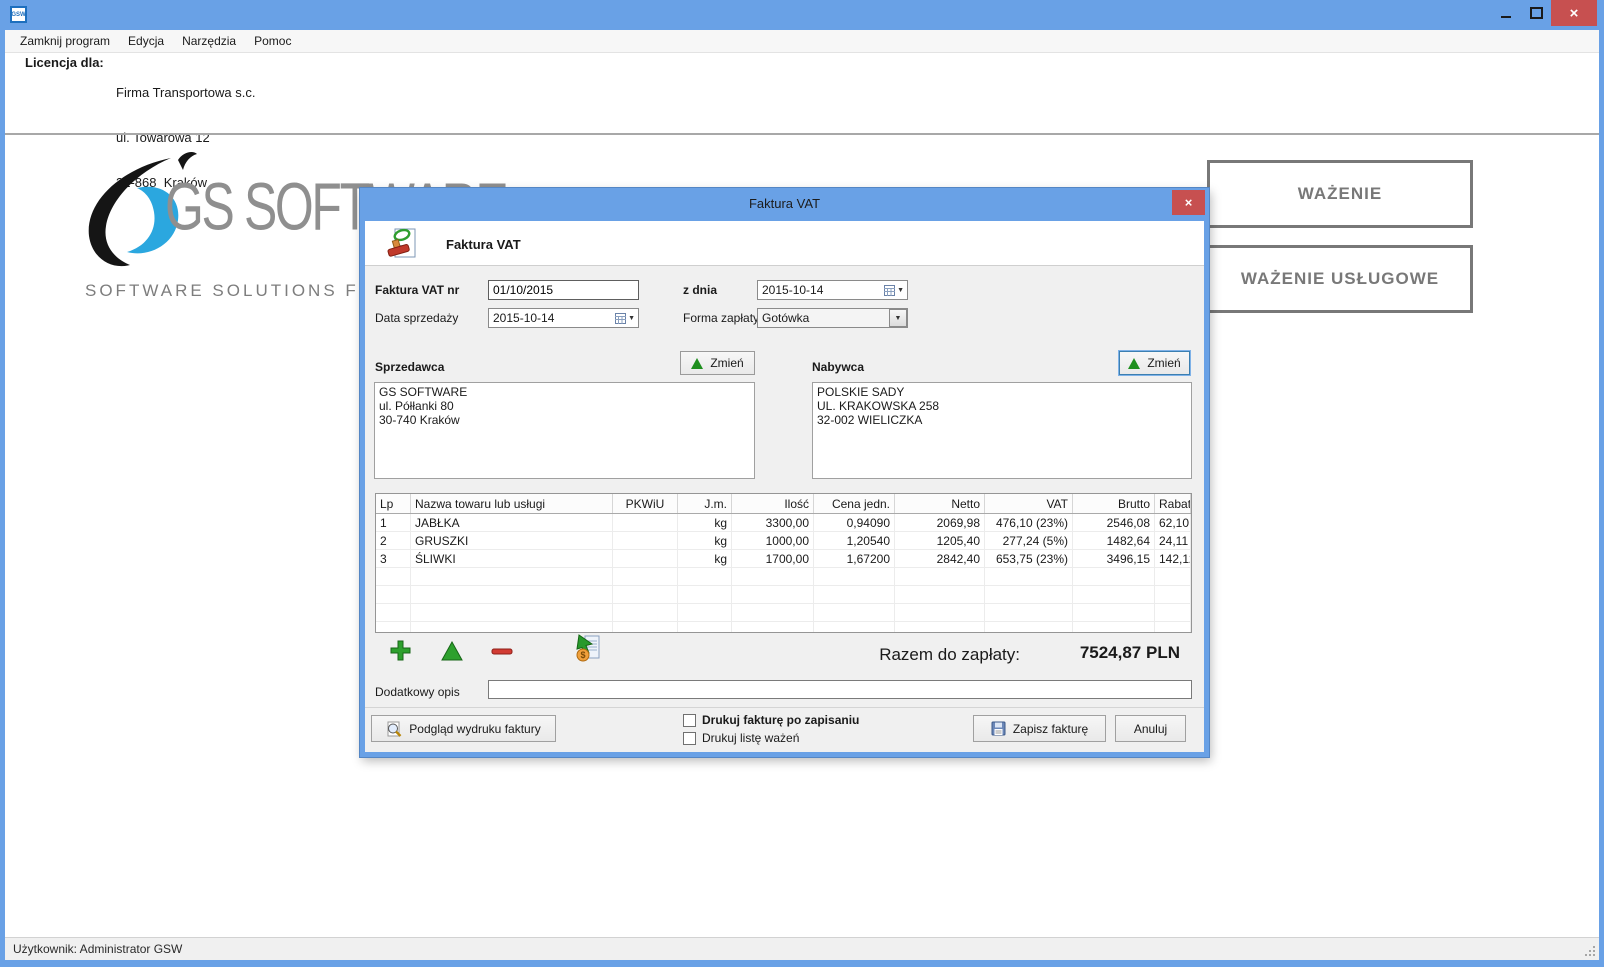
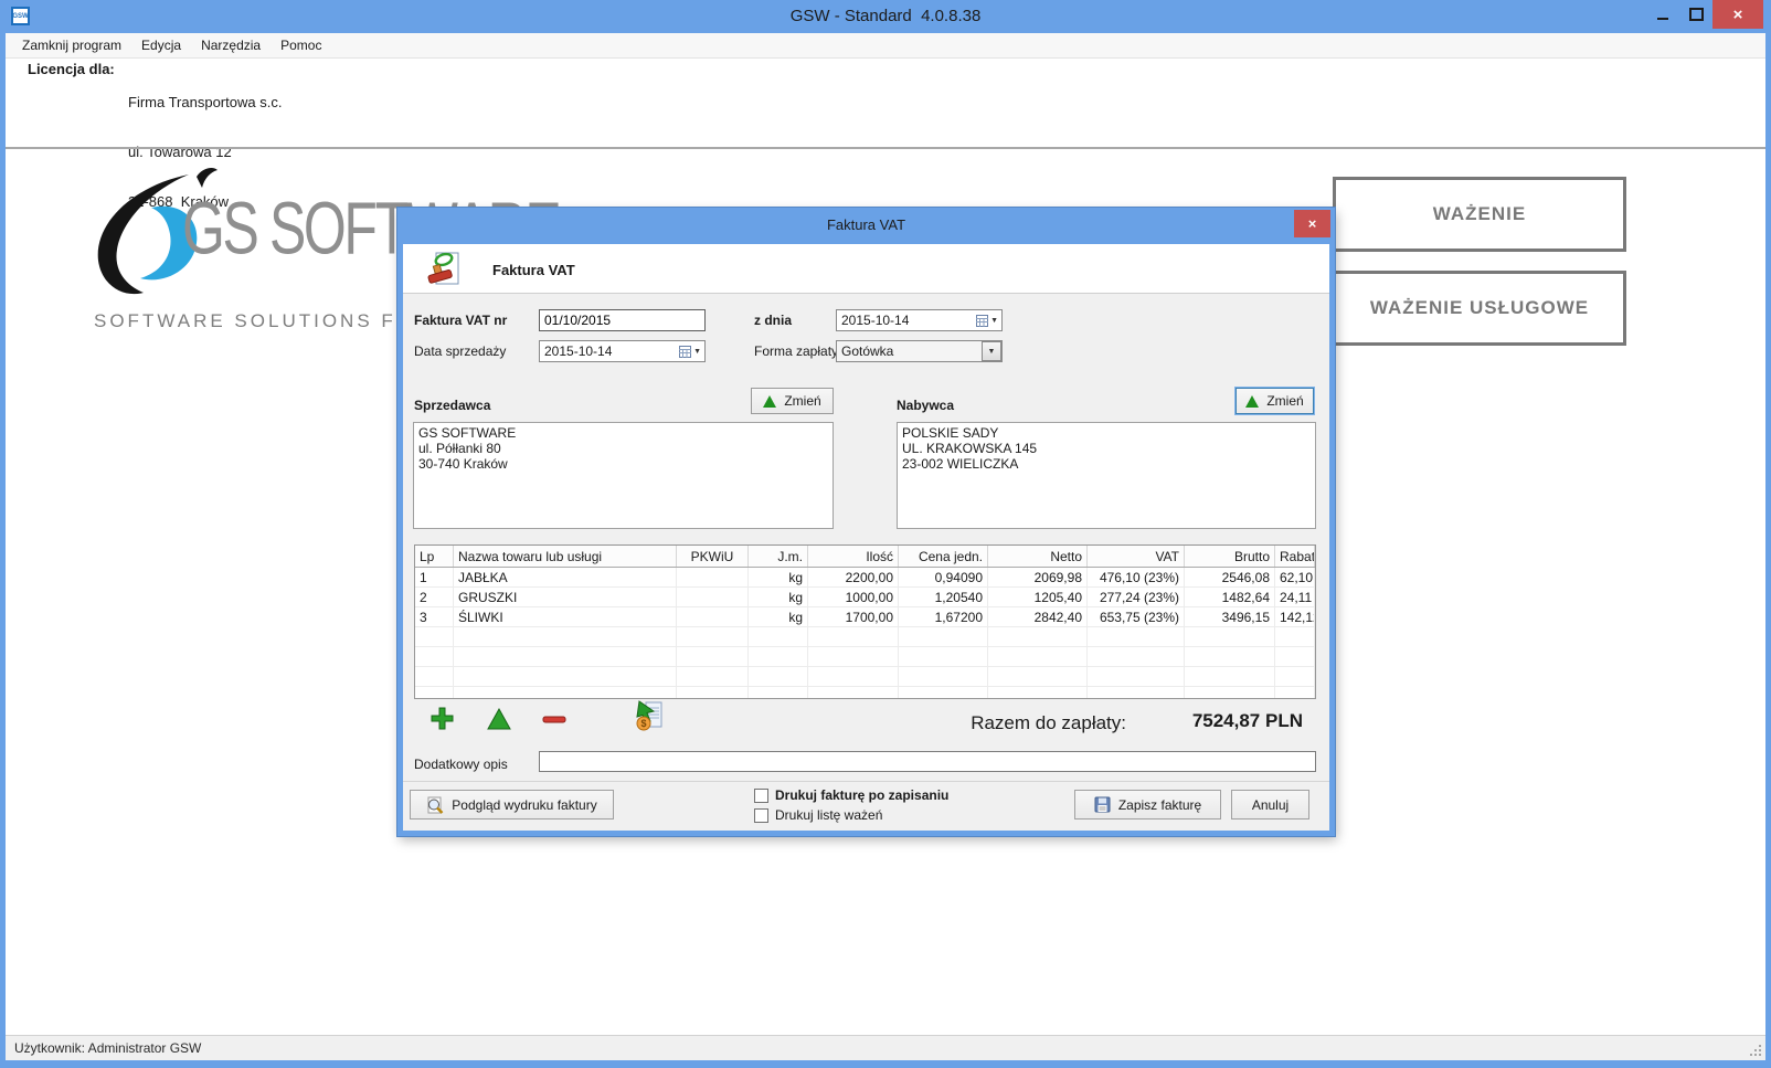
+ GSW - Standard 4.0.8.38
  ×
  Zamknij program
  Edycja
  Narzędzia
  Pomoc
  Licencja dla:
  Firma Transportowa s.c.
  ul. Towarowa 12
  -868 Kraków
  WAŻENIE
  WAŻENIE USŁUGOWE
  Użytkownik: Administrator GSW
  Faktura VAT
  ×
  Faktura VAT
  Faktura VAT nr
  01/10/2015
  z dnia
  2015-10-14
  Data sprzedaży
  2015-10-14
  Forma zapłat
  Gotówka
  Sprzedawca
  Zmień
  GS SOFTWARE
  ul. Półłanki 80
  30-740 Kraków
  Nabywca
  Zmień
  POLSKIE SADY
- UL. KRAKOWSKA 258
+ UL. KRAKOWSKA 145
- 32-002 WIELICZKA
+ 23-002 WIELICZKA
  Lp	Nazwa towaru lub usługi	PKWiU	J.m.	Ilość	Cena jedn.	Netto	VAT	Brutto	Rabat
- 1	JABŁKA		kg	3300,00	0,94090	2069,98	476,10 (23%)	2546,08	62,10
+ 1	JABŁKA		kg	2200,00	0,94090	2069,98	476,10 (23%)	2546,08	62,10
- 2	GRUSZKI		kg	1000,00	1,20540	1205,40	277,24 (5%)	1482,64	24,11
+ 2	GRUSZKI		kg	1000,00	1,20540	1205,40	277,24 (23%)	1482,64	24,11
  3	ŚLIWKI		kg	1700,00	1,67200	2842,40	653,75 (23%)	3496,15	142,1
  $
  Razem do zapłaty:
  7524,87 PLN
  Dodatkowy opis
  Podgląd wydruku faktury
  Drukuj fakturę po zapisaniu
  Drukuj listę ważeń
  Zapisz fakturę
  Anuluj
